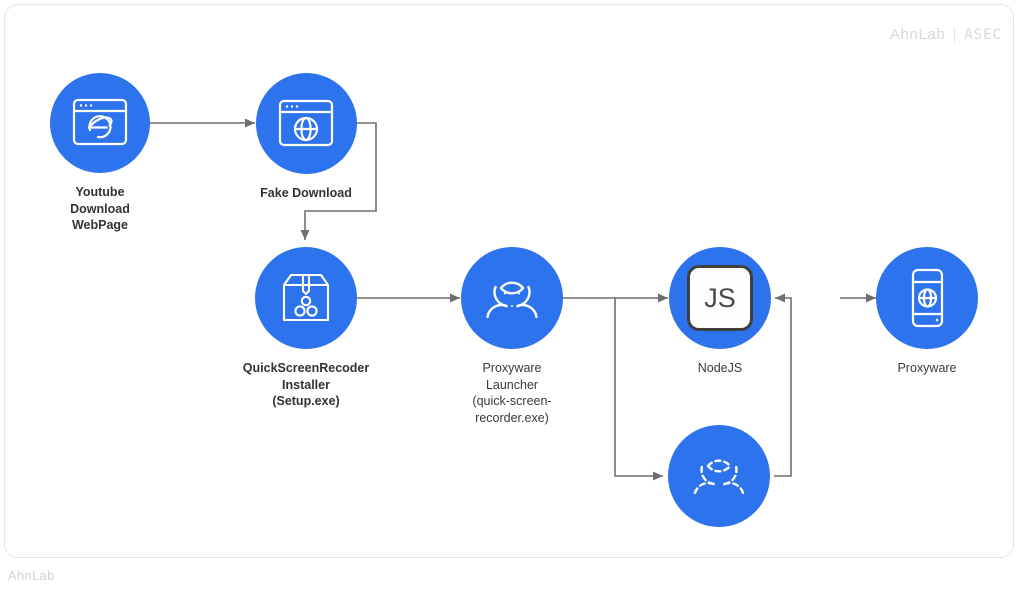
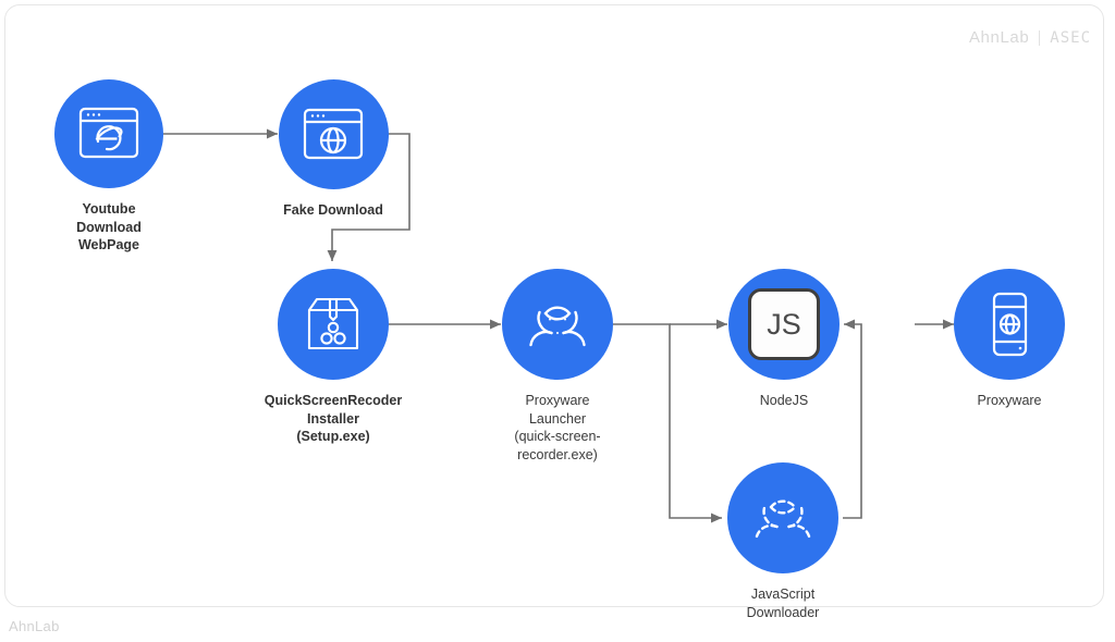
  AhnLab
  ASEC
  Youtube Download
  WebPage
  Fake Download
  QuickScreenRecoder
  Installer
  (Setup.exe)
  Proxyware Launcher
  (quick-screen-recorder.exe)
  JS
  NodeJS
  Proxyware
+ JavaScript Downloader
  AhnLab
